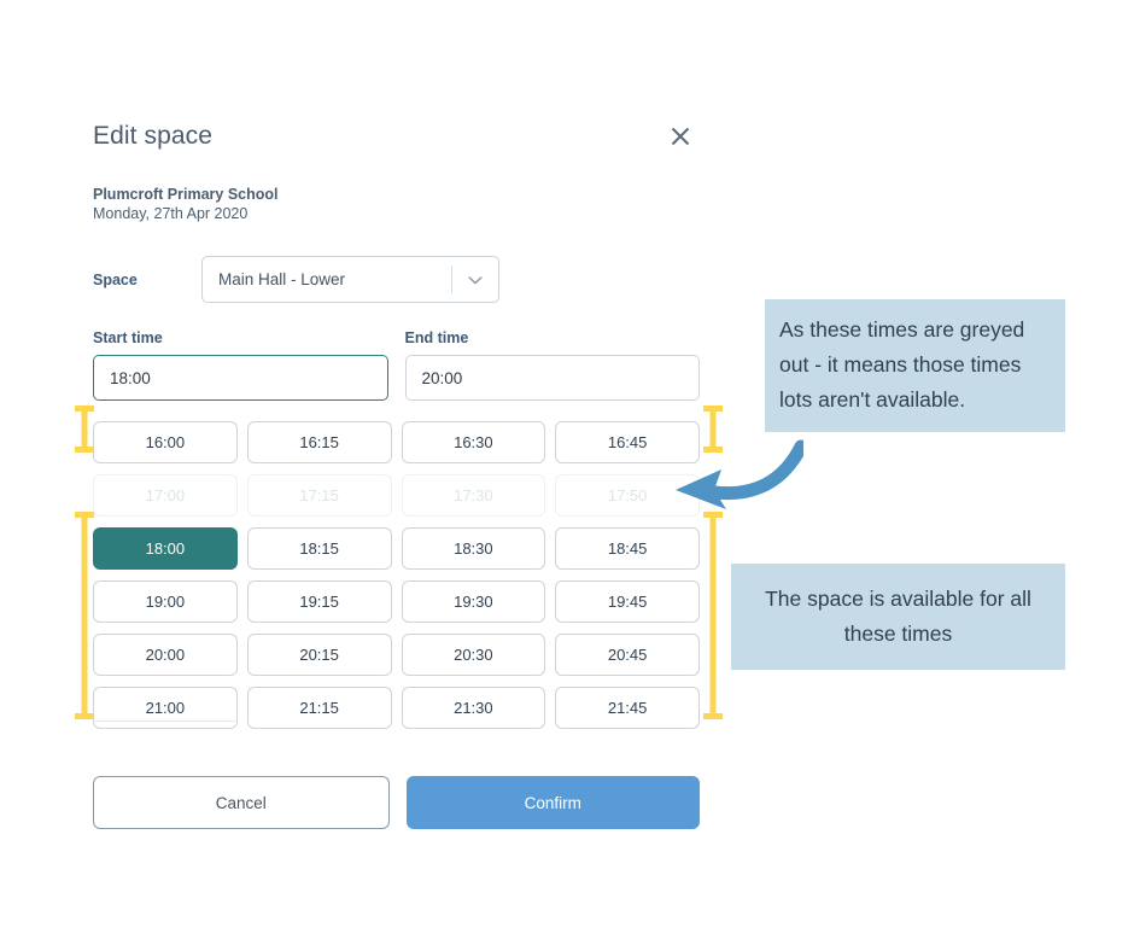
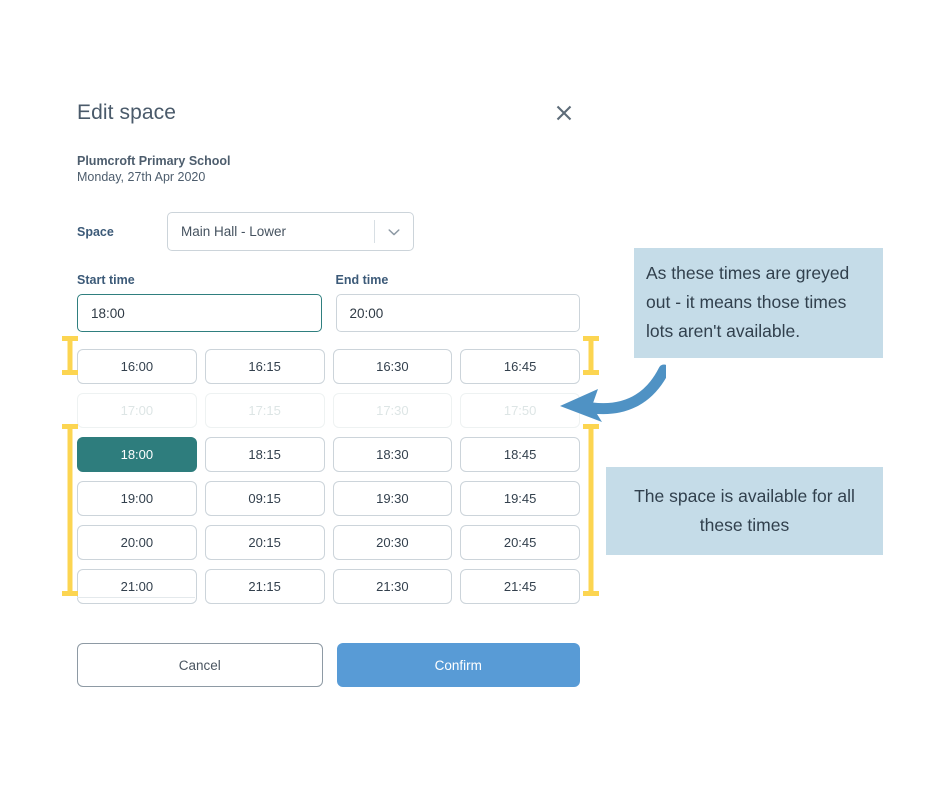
  Edit space
  Plumcroft Primary School
  Monday, 27th Apr 2020
  Space
  Main Hall - Lower
  Start time
  18:00
  End time
  20:00
  16:00
  16:15
  16:30
  16:45
  17:00
  17:15
  17:30
  17:50
  18:00
  18:15
  18:30
  18:45
  19:00
- 19:15
+ 09:15
  19:30
  19:45
  20:00
  20:15
  20:30
  20:45
  21:00
  21:15
  21:30
  21:45
  Cancel
  Confirm
  As these times are greyed out - it means those times lots aren't available.
  The space is available for all these times
